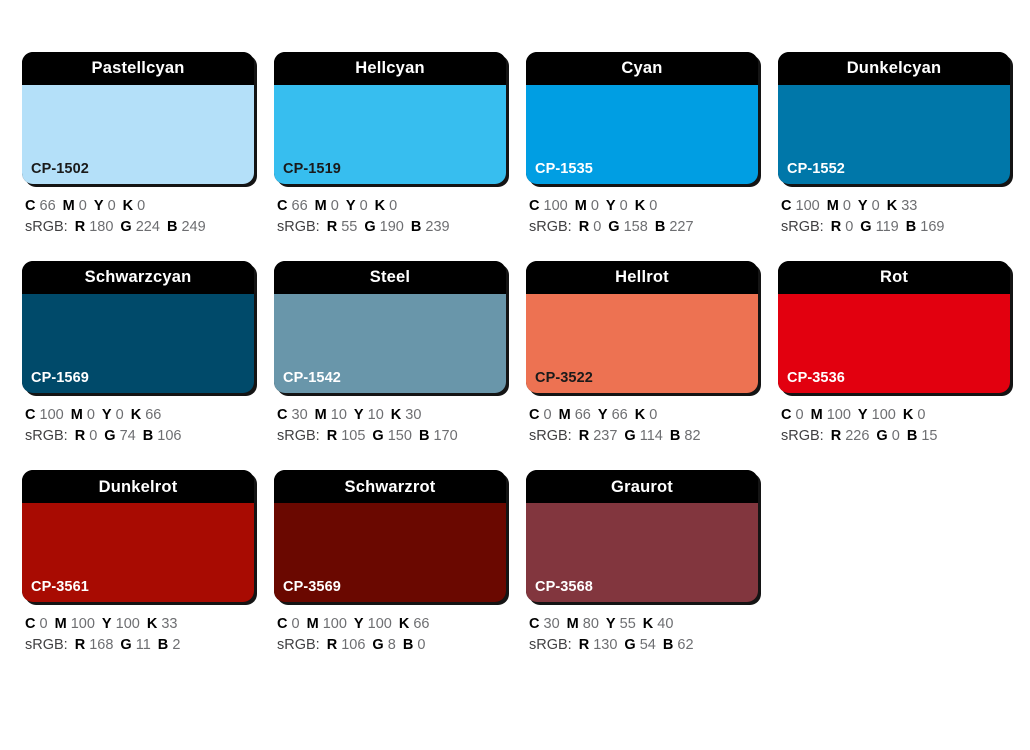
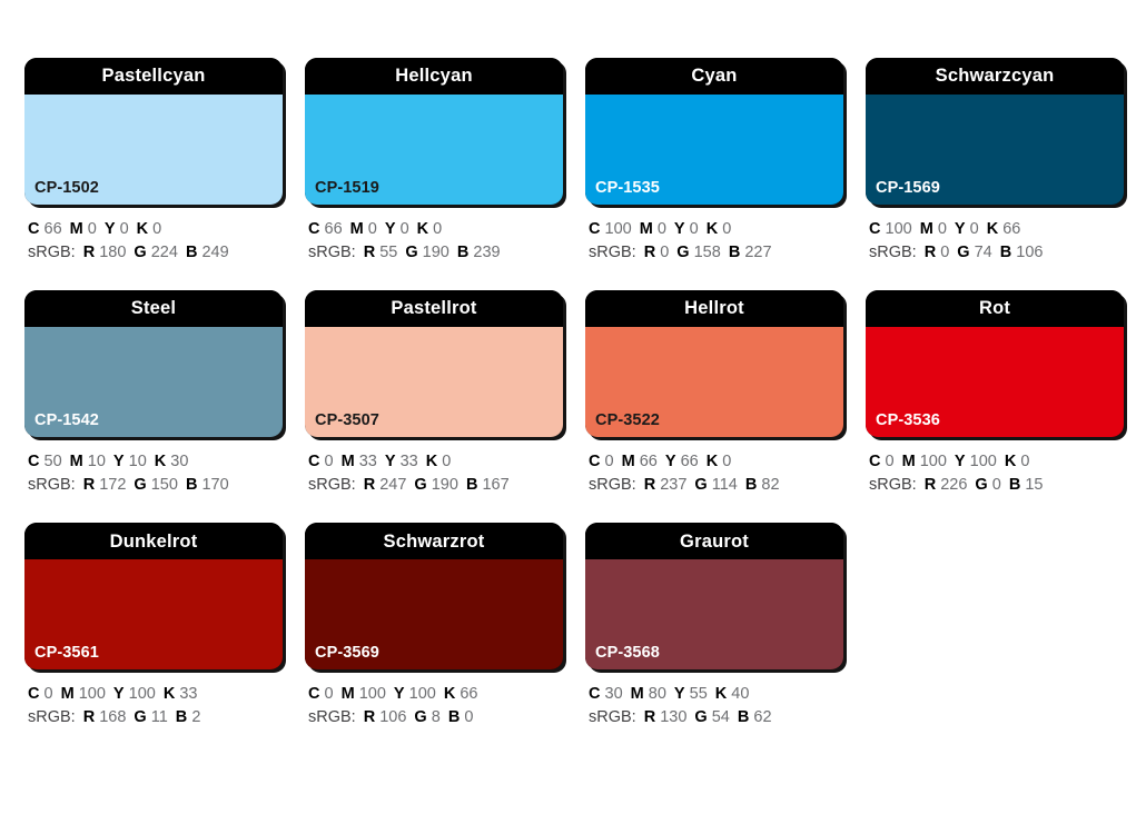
  Pastellcyan
  CP-1502
  C 66 M 0 Y 0 K 0
  sRGB: R 180 G 224 B 249
  Hellcyan
  CP-1519
  C 66 M 0 Y 0 K 0
  sRGB: R 55 G 190 B 239
  Cyan
  CP-1535
  C 100 M 0 Y 0 K 0
  sRGB: R 0 G 158 B 227
- Dunkelcyan
- CP-1552
- C 100 M 0 Y 0 K 33
- sRGB: R 0 G 119 B 169
  Schwarzcyan
  CP-1569
  C 100 M 0 Y 0 K 66
  sRGB: R 0 G 74 B 106
  Steel
  CP-1542
- C 30 M 10 Y 10 K 30
+ C 50 M 10 Y 10 K 30
- sRGB: R 105 G 150 B 170
+ sRGB: R 172 G 150 B 170
+ Pastellrot
+ CP-3507
+ C 0 M 33 Y 33 K 0
+ sRGB: R 247 G 190 B 167
  Hellrot
  CP-3522
  C 0 M 66 Y 66 K 0
  sRGB: R 237 G 114 B 82
  Rot
  CP-3536
  C 0 M 100 Y 100 K 0
  sRGB: R 226 G 0 B 15
  Dunkelrot
  CP-3561
  C 0 M 100 Y 100 K 33
  sRGB: R 168 G 11 B 2
  Schwarzrot
  CP-3569
  C 0 M 100 Y 100 K 66
  sRGB: R 106 G 8 B 0
  Graurot
  CP-3568
  C 30 M 80 Y 55 K 40
  sRGB: R 130 G 54 B 62
